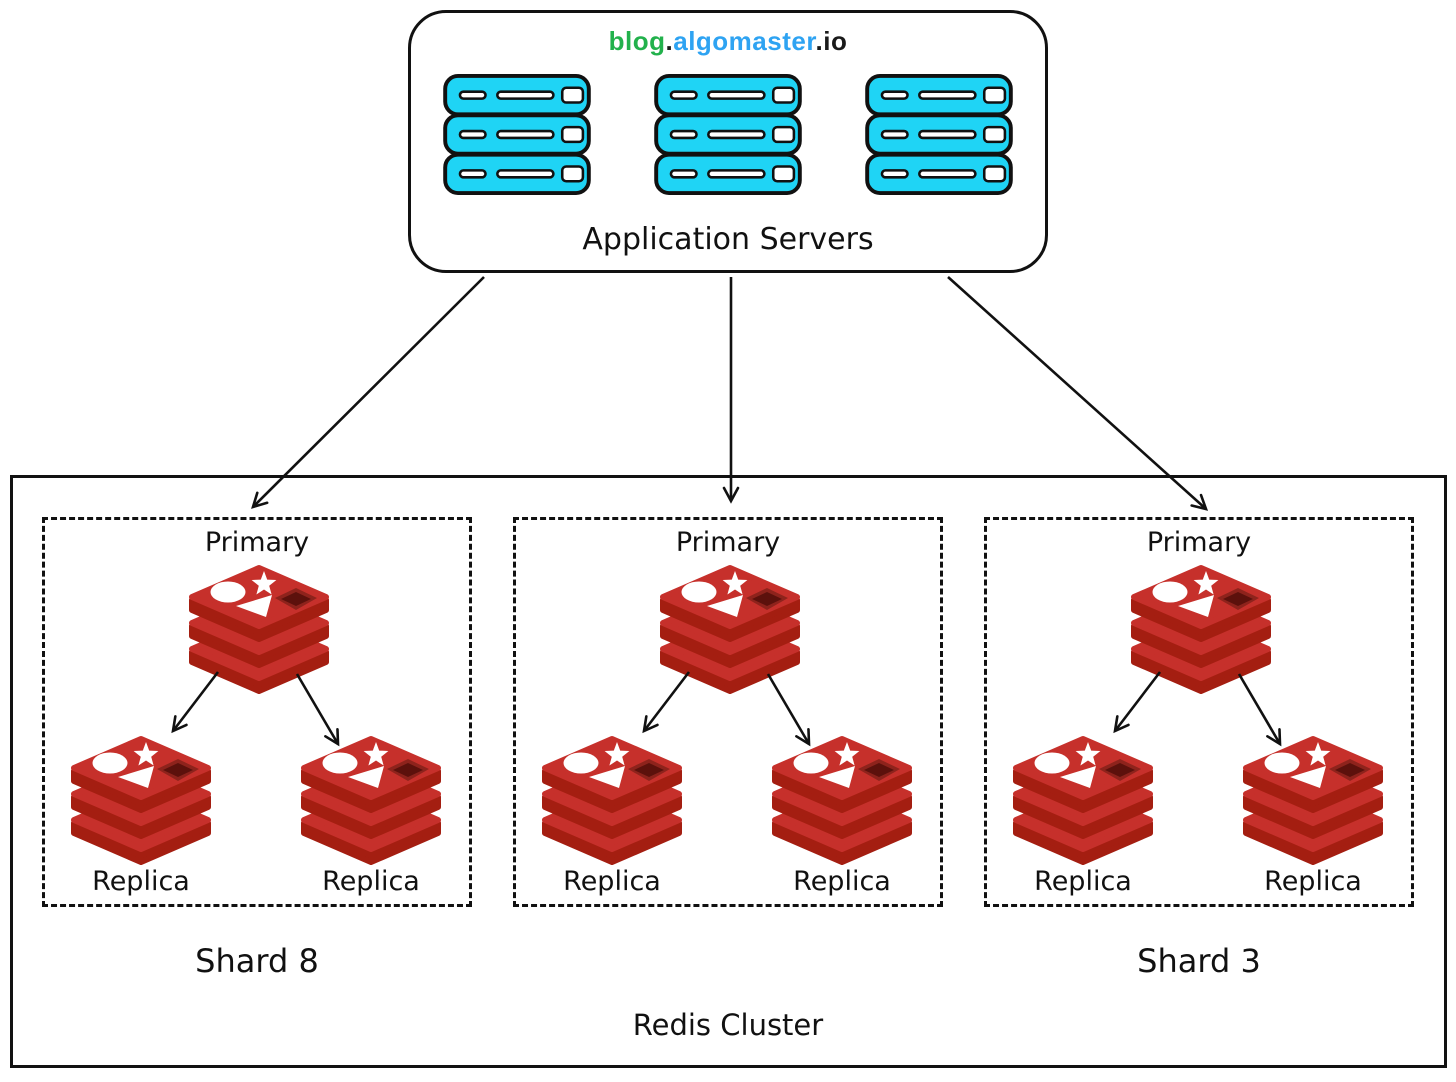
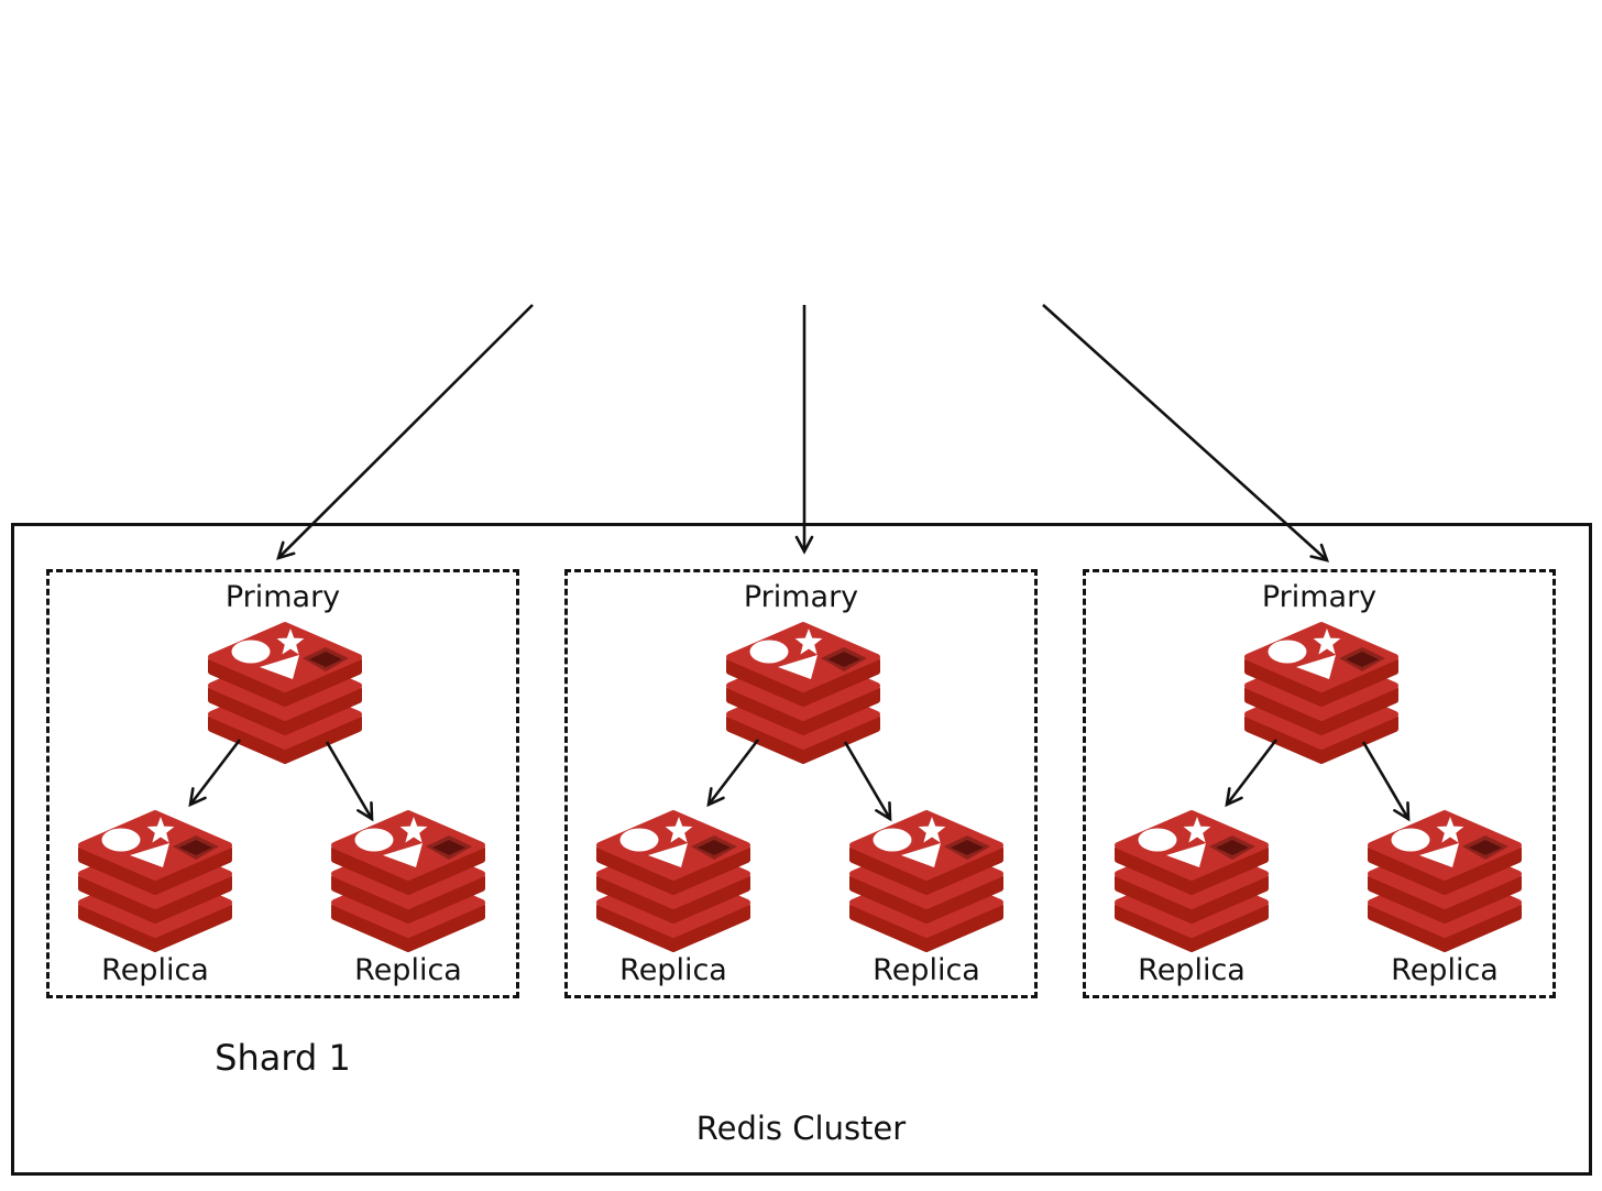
- blog.algomaster.io
- Application Servers
  Primary
  Replica
  Replica
  Primary
  Replica
  Replica
  Primary
  Replica
  Replica
- Shard 8
+ Shard 1
- Shard 3
  Redis Cluster
